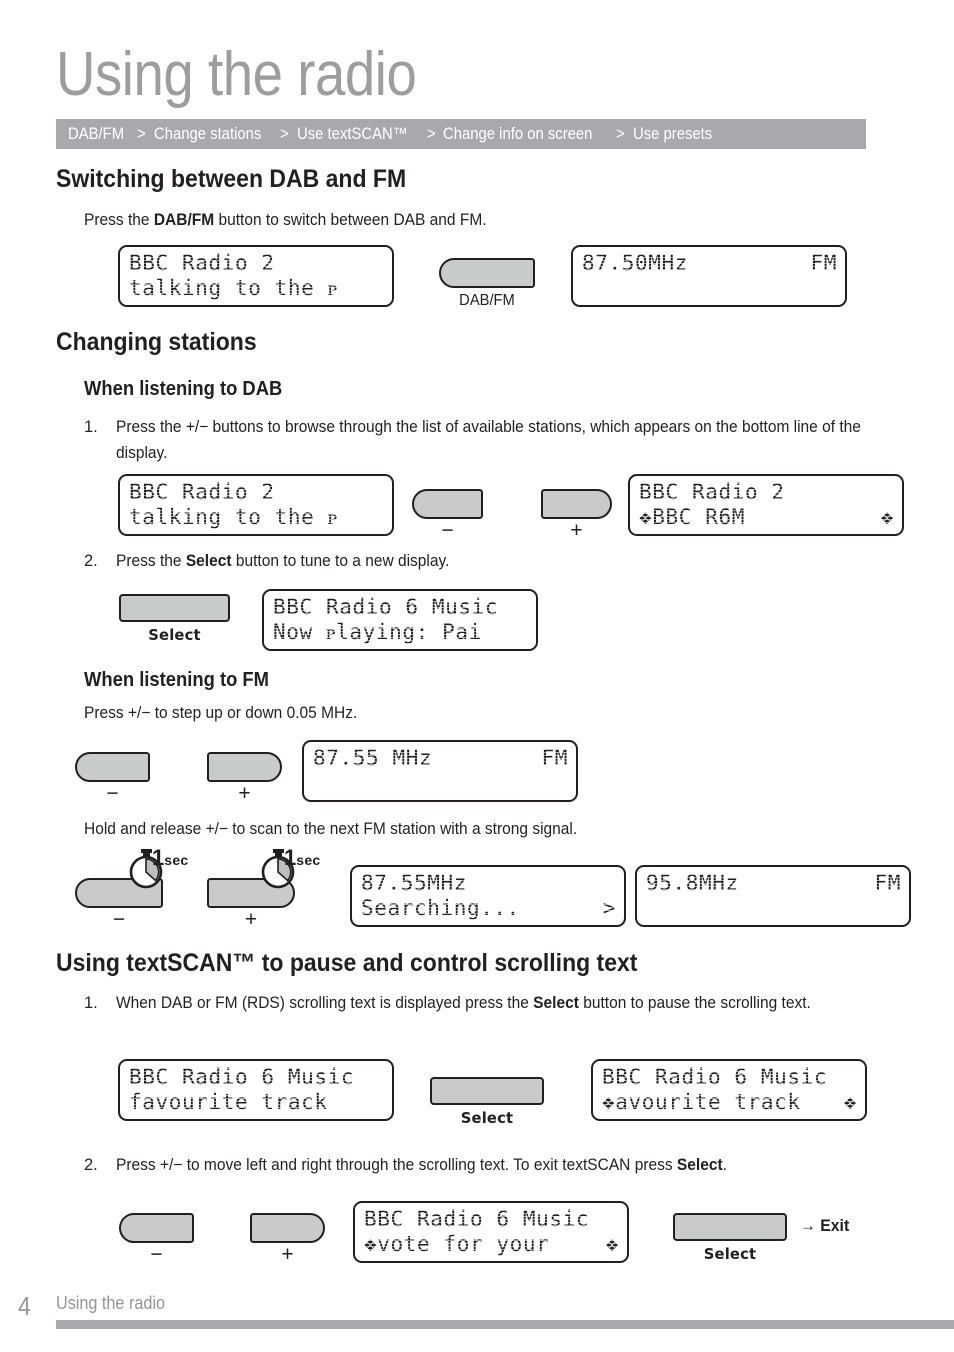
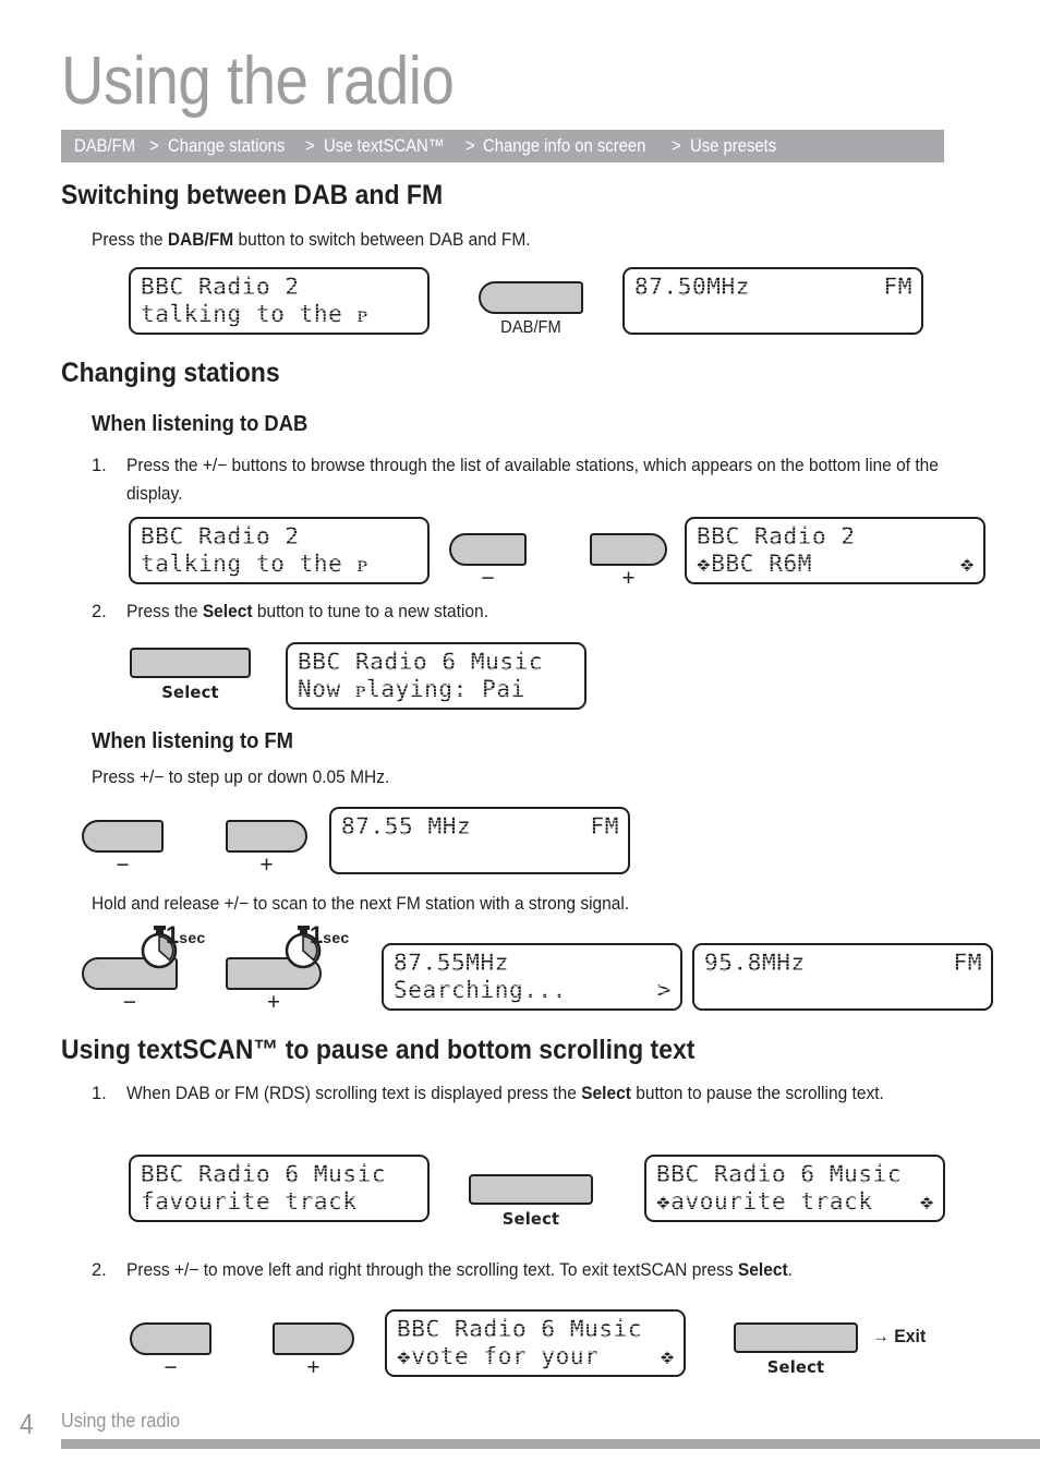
  Using the radio
  DAB/FM
  >
  Change stations
  >
  Use textSCAN™
  >
  Change info on screen
  >
  Use presets
  Switching between DAB and FM
  Press the DAB/FM button to switch between DAB and FM.
  DAB/FM
  Changing stations
  When listening to DAB
  1.
  Press the +/− buttons to browse through the list of available stations, which appears on the bottom line of the display.
  −
  +
  2.
- Press the Select button to tune to a new display.
+ Press the Select button to tune to a new station.
  Select
  When listening to FM
  Press +/− to step up or down 0.05 MHz.
  −
  +
  Hold and release +/− to scan to the next FM station with a strong signal.
  −
  1sec
  +
  1sec
- Using textSCAN™ to pause and control scrolling text
+ Using textSCAN™ to pause and bottom scrolling text
  1.
  When DAB or FM (RDS) scrolling text is displayed press the Select button to pause the scrolling text.
  Select
  2.
  Press +/− to move left and right through the scrolling text. To exit textSCAN press Select.
  −
  +
  Select
  → Exit
  4
  Using the radio
